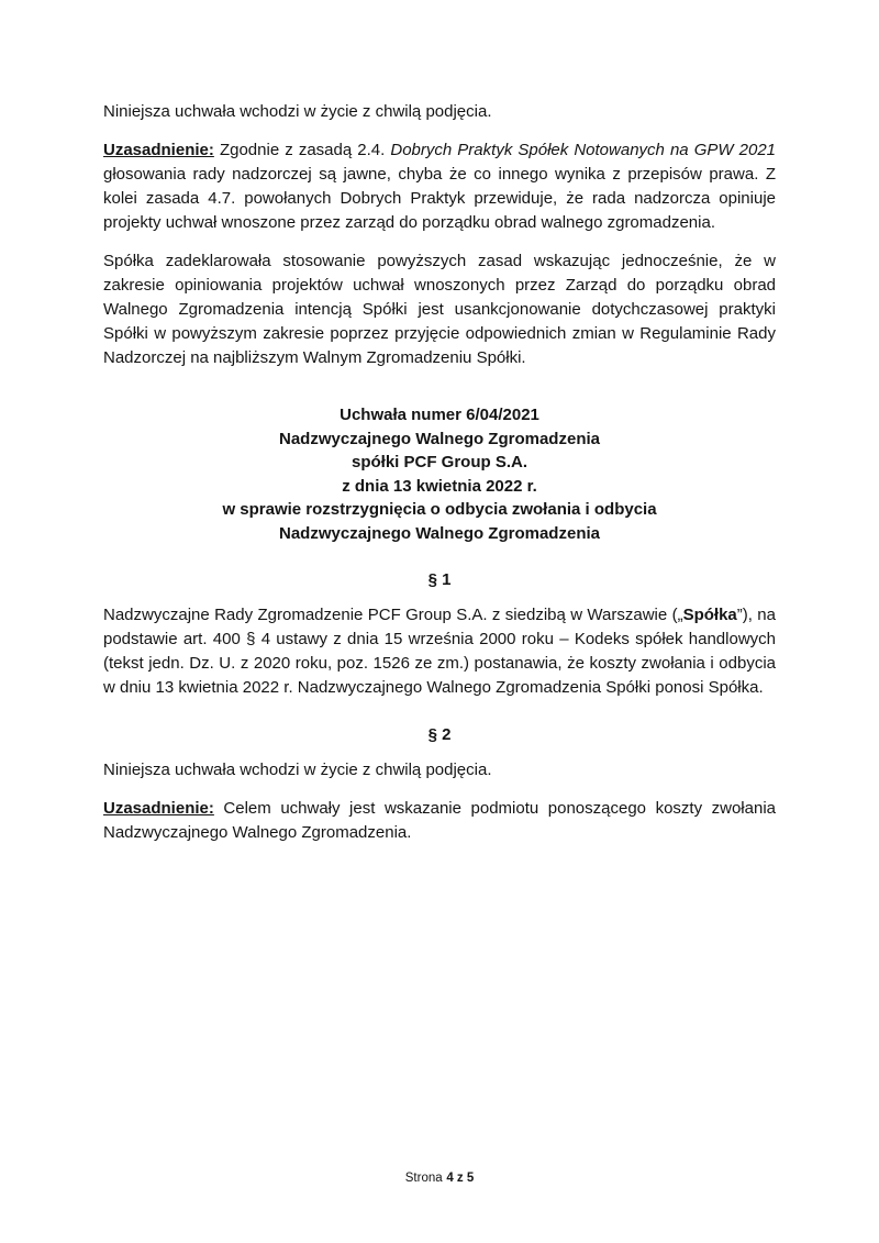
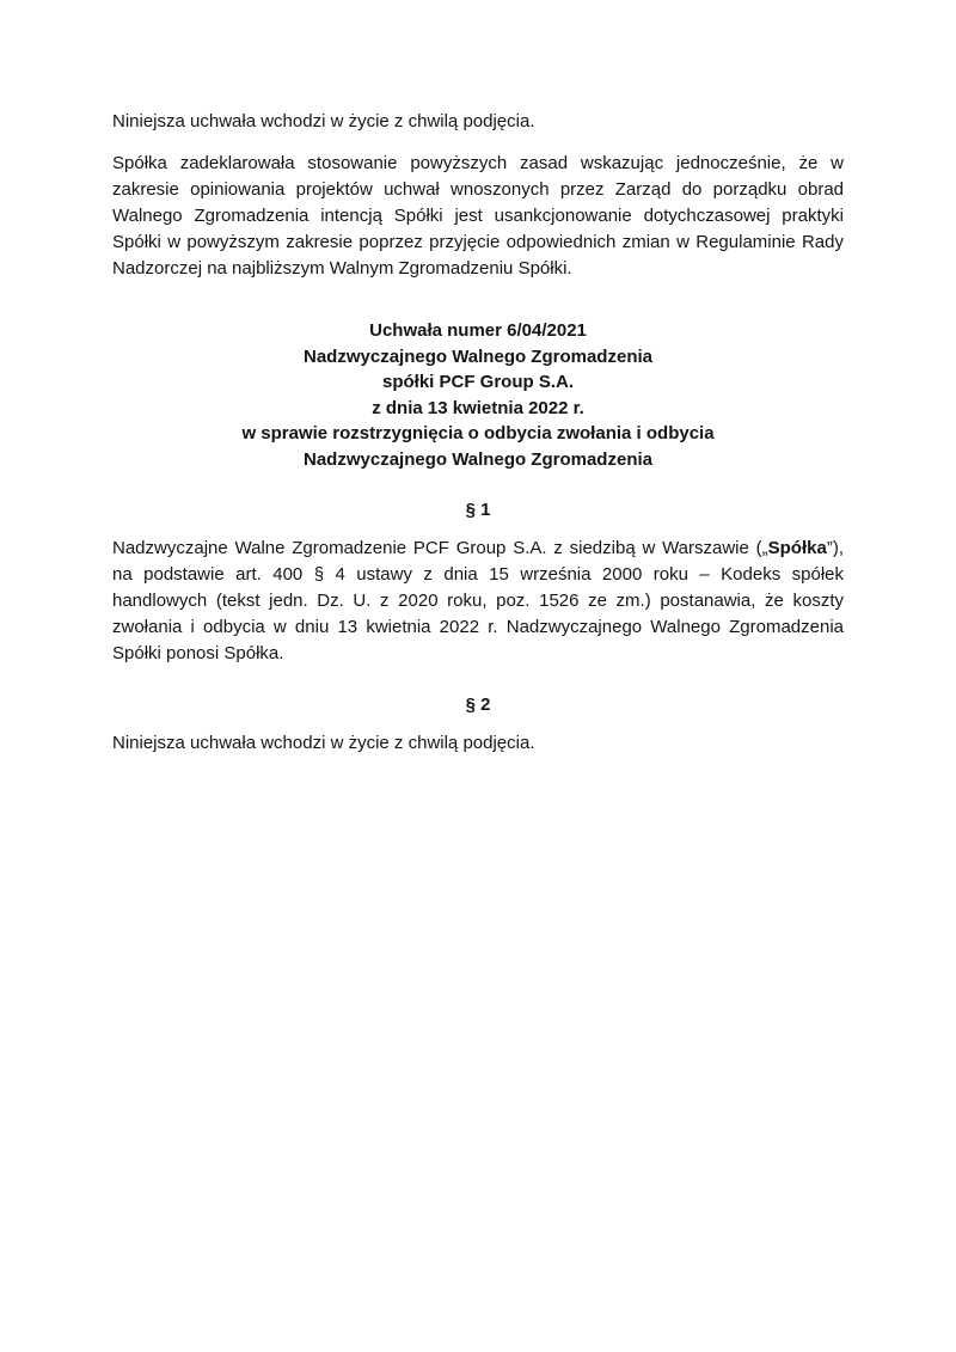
  Niniejsza uchwała wchodzi w życie z chwilą podjęcia.
- Uzasadnienie: Zgodnie z zasadą 2.4. Dobrych Praktyk Spółek Notowanych na GPW 2021 głosowania rady nadzorczej są jawne, chyba że co innego wynika z przepisów prawa. Z kolei zasada 4.7. powołanych Dobrych Praktyk przewiduje, że rada nadzorcza opiniuje projekty uchwał wnoszone przez zarząd do porządku obrad walnego zgromadzenia.
  Spółka zadeklarowała stosowanie powyższych zasad wskazując jednocześnie, że w zakresie opiniowania projektów uchwał wnoszonych przez Zarząd do porządku obrad Walnego Zgromadzenia intencją Spółki jest usankcjonowanie dotychczasowej praktyki Spółki w powyższym zakresie poprzez przyjęcie odpowiednich zmian w Regulaminie Rady Nadzorczej na najbliższym Walnym Zgromadzeniu Spółki.
  Uchwała numer 6/04/2021
  Nadzwyczajnego Walnego Zgromadzenia
  spółki PCF Group S.A.
  z dnia 13 kwietnia 2022 r.
  w sprawie rozstrzygnięcia o odbycia zwołania i odbycia
  Nadzwyczajnego Walnego Zgromadzenia
  § 1
- Nadzwyczajne Rady Zgromadzenie PCF Group S.A. z siedzibą w Warszawie („Spółka”), na podstawie art. 400 § 4 ustawy z dnia 15 września 2000 roku – Kodeks spółek handlowych (tekst jedn. Dz. U. z 2020 roku, poz. 1526 ze zm.) postanawia, że koszty zwołania i odbycia w dniu 13 kwietnia 2022 r. Nadzwyczajnego Walnego Zgromadzenia Spółki ponosi Spółka.
+ Nadzwyczajne Walne Zgromadzenie PCF Group S.A. z siedzibą w Warszawie („Spółka”), na podstawie art. 400 § 4 ustawy z dnia 15 września 2000 roku – Kodeks spółek handlowych (tekst jedn. Dz. U. z 2020 roku, poz. 1526 ze zm.) postanawia, że koszty zwołania i odbycia w dniu 13 kwietnia 2022 r. Nadzwyczajnego Walnego Zgromadzenia Spółki ponosi Spółka.
  § 2
  Niniejsza uchwała wchodzi w życie z chwilą podjęcia.
- Uzasadnienie: Celem uchwały jest wskazanie podmiotu ponoszącego koszty zwołania Nadzwyczajnego Walnego Zgromadzenia.
- Strona 4 z 5
